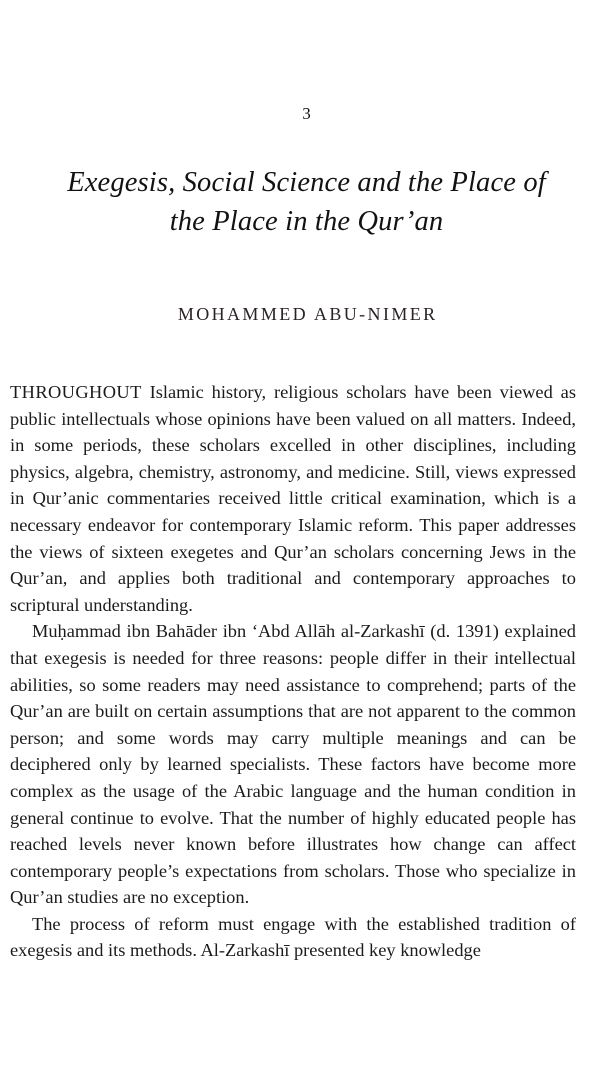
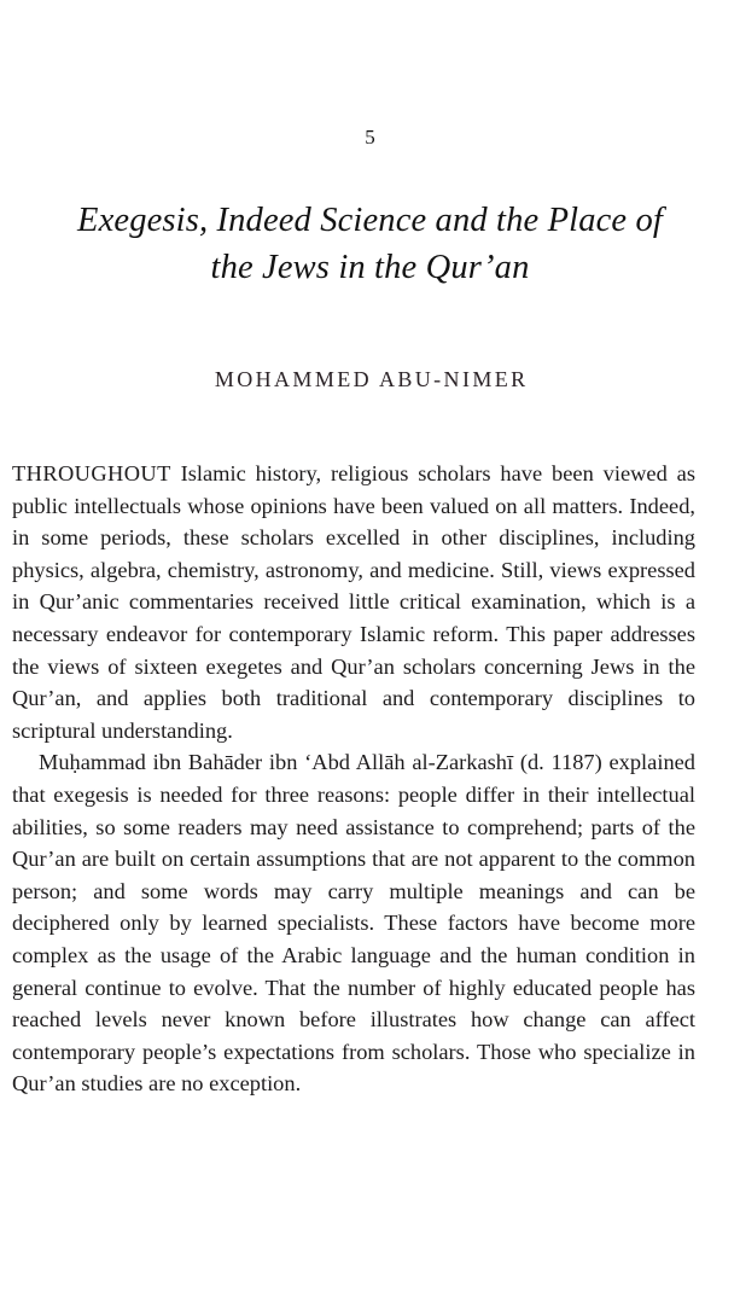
- 3
+ 5
- Exegesis, Social Science and the Place of
+ Exegesis, Indeed Science and the Place of
- the Place in the Qur’an
+ the Jews in the Qur’an
  MOHAMMED ABU-NIMER
- THROUGHOUT Islamic history, religious scholars have been viewed as public intellectuals whose opinions have been valued on all matters. Indeed, in some periods, these scholars excelled in other disciplines, including physics, algebra, chemistry, astronomy, and medicine. Still, views expressed in Qur’anic commentaries received little critical examination, which is a necessary endeavor for contemporary Islamic reform. This paper addresses the views of sixteen exegetes and Qur’an scholars concerning Jews in the Qur’an, and applies both traditional and contemporary approaches to scriptural understanding.
+ THROUGHOUT Islamic history, religious scholars have been viewed as public intellectuals whose opinions have been valued on all matters. Indeed, in some periods, these scholars excelled in other disciplines, including physics, algebra, chemistry, astronomy, and medicine. Still, views expressed in Qur’anic commentaries received little critical examination, which is a necessary endeavor for contemporary Islamic reform. This paper addresses the views of sixteen exegetes and Qur’an scholars concerning Jews in the Qur’an, and applies both traditional and contemporary disciplines to scriptural understanding.
- Muḥammad ibn Bahāder ibn ʻAbd Allāh al-Zarkashī (d. 1391) explained that exegesis is needed for three reasons: people differ in their intellectual abilities, so some readers may need assistance to comprehend; parts of the Qur’an are built on certain assumptions that are not apparent to the common person; and some words may carry multiple meanings and can be deciphered only by learned specialists. These factors have become more complex as the usage of the Arabic language and the human condition in general continue to evolve. That the number of highly educated people has reached levels never known before illustrates how change can affect contemporary people’s expectations from scholars. Those who specialize in Qur’an studies are no exception.
+ Muḥammad ibn Bahāder ibn ʻAbd Allāh al-Zarkashī (d. 1187) explained that exegesis is needed for three reasons: people differ in their intellectual abilities, so some readers may need assistance to comprehend; parts of the Qur’an are built on certain assumptions that are not apparent to the common person; and some words may carry multiple meanings and can be deciphered only by learned specialists. These factors have become more complex as the usage of the Arabic language and the human condition in general continue to evolve. That the number of highly educated people has reached levels never known before illustrates how change can affect contemporary people’s expectations from scholars. Those who specialize in Qur’an studies are no exception.
- The process of reform must engage with the established tradition of exegesis and its methods. Al-Zarkashī presented key knowledge
